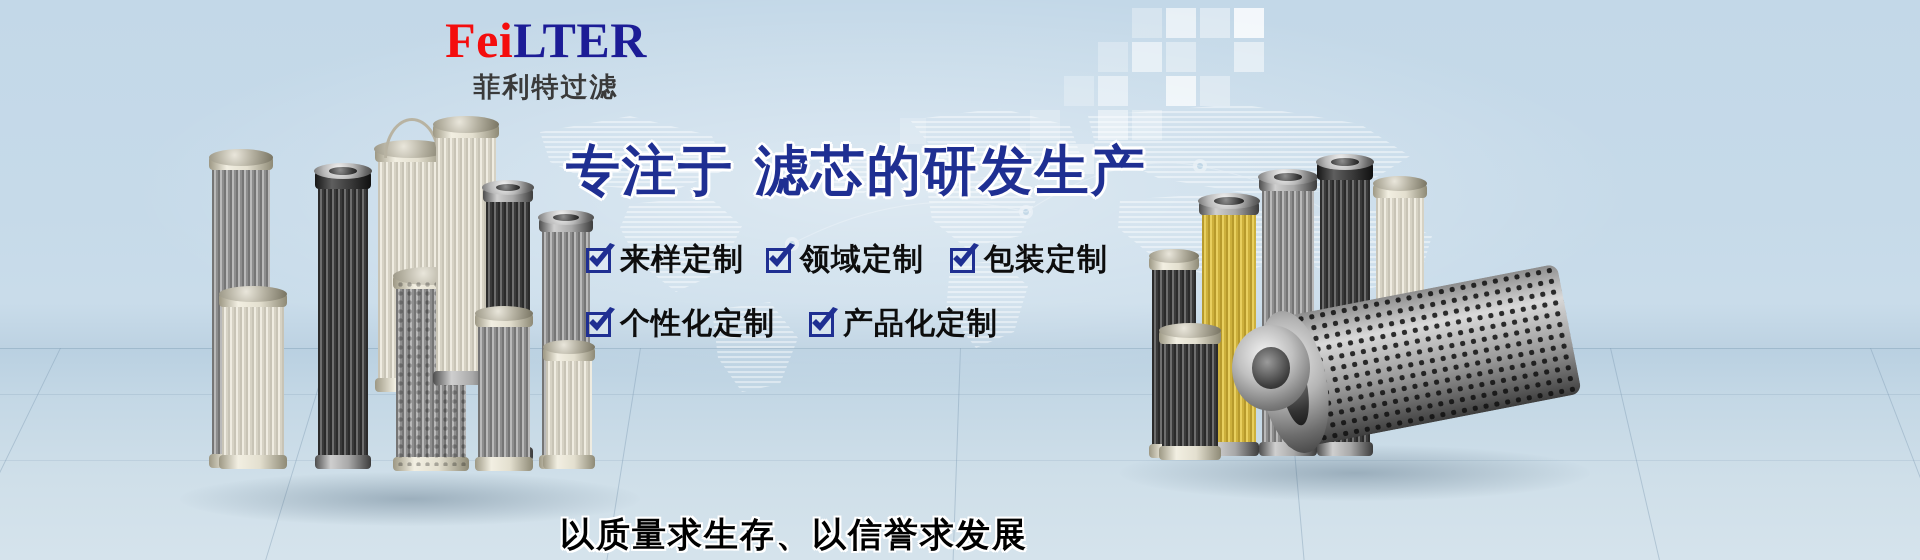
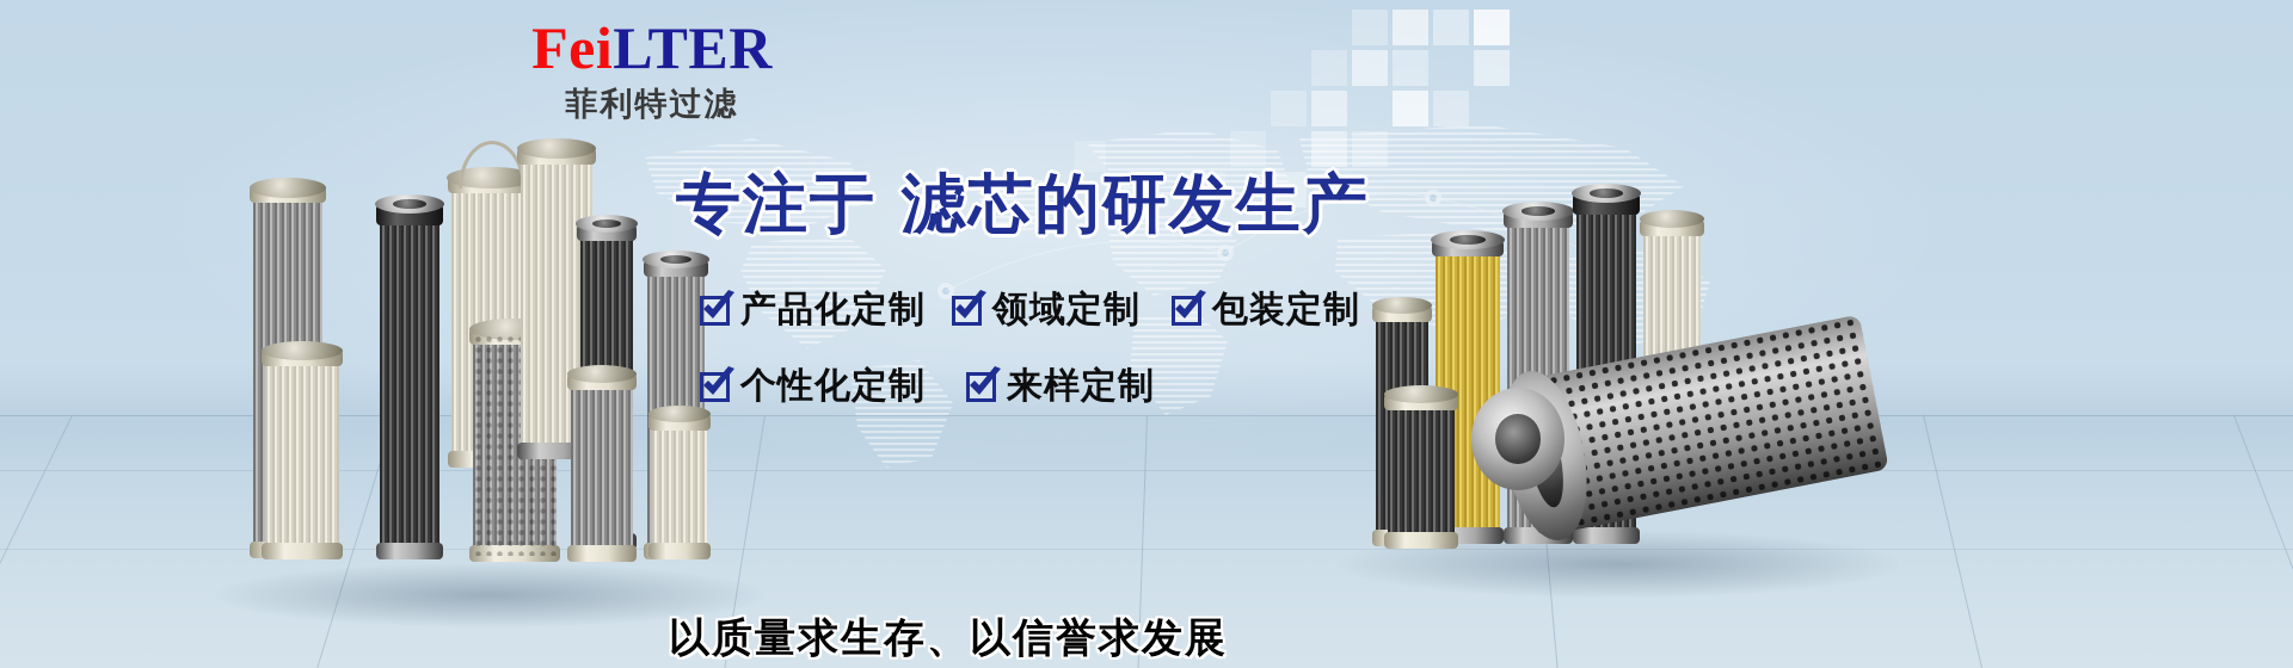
  FeiLTER
  菲利特过滤
  专注于 滤芯的研发生产
- 来样定制
+ 产品化定制
  领域定制
  包装定制
  个性化定制
- 产品化定制
+ 来样定制
  以质量求生存、以信誉求发展
